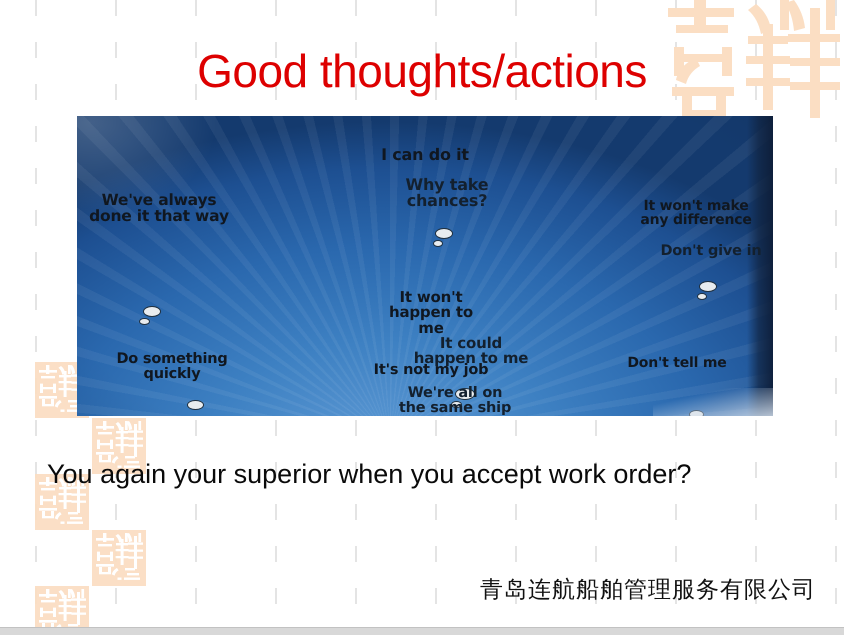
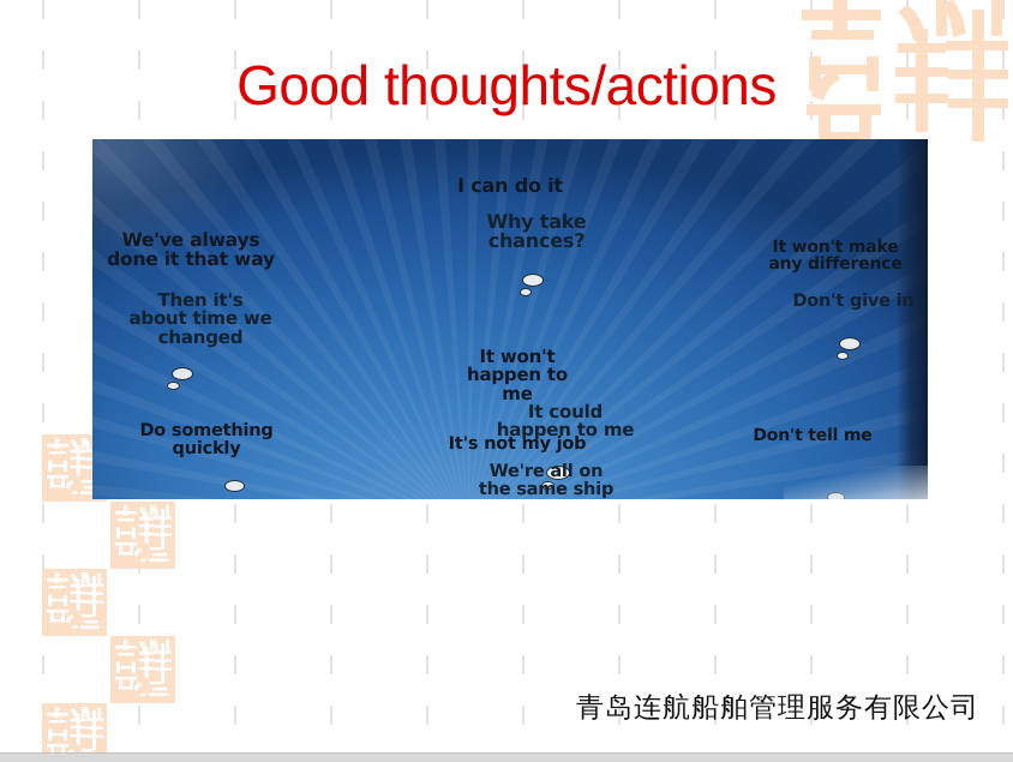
  Good thoughts/actions
  We've always
  done it that way
+ Then it's
+ about time we
+ changed
  I can do it
  Why take
  chances?
  It won't make
  any difference
  Don't give in
  It won't
  happen to
  me
  It could
  happen to me
  Do something
  quickly
  It's not my job
  We're all on
  the same ship
  Don't tell me
- You again your superior when you accept work order?
  青岛连航船舶管理服务有限公司
